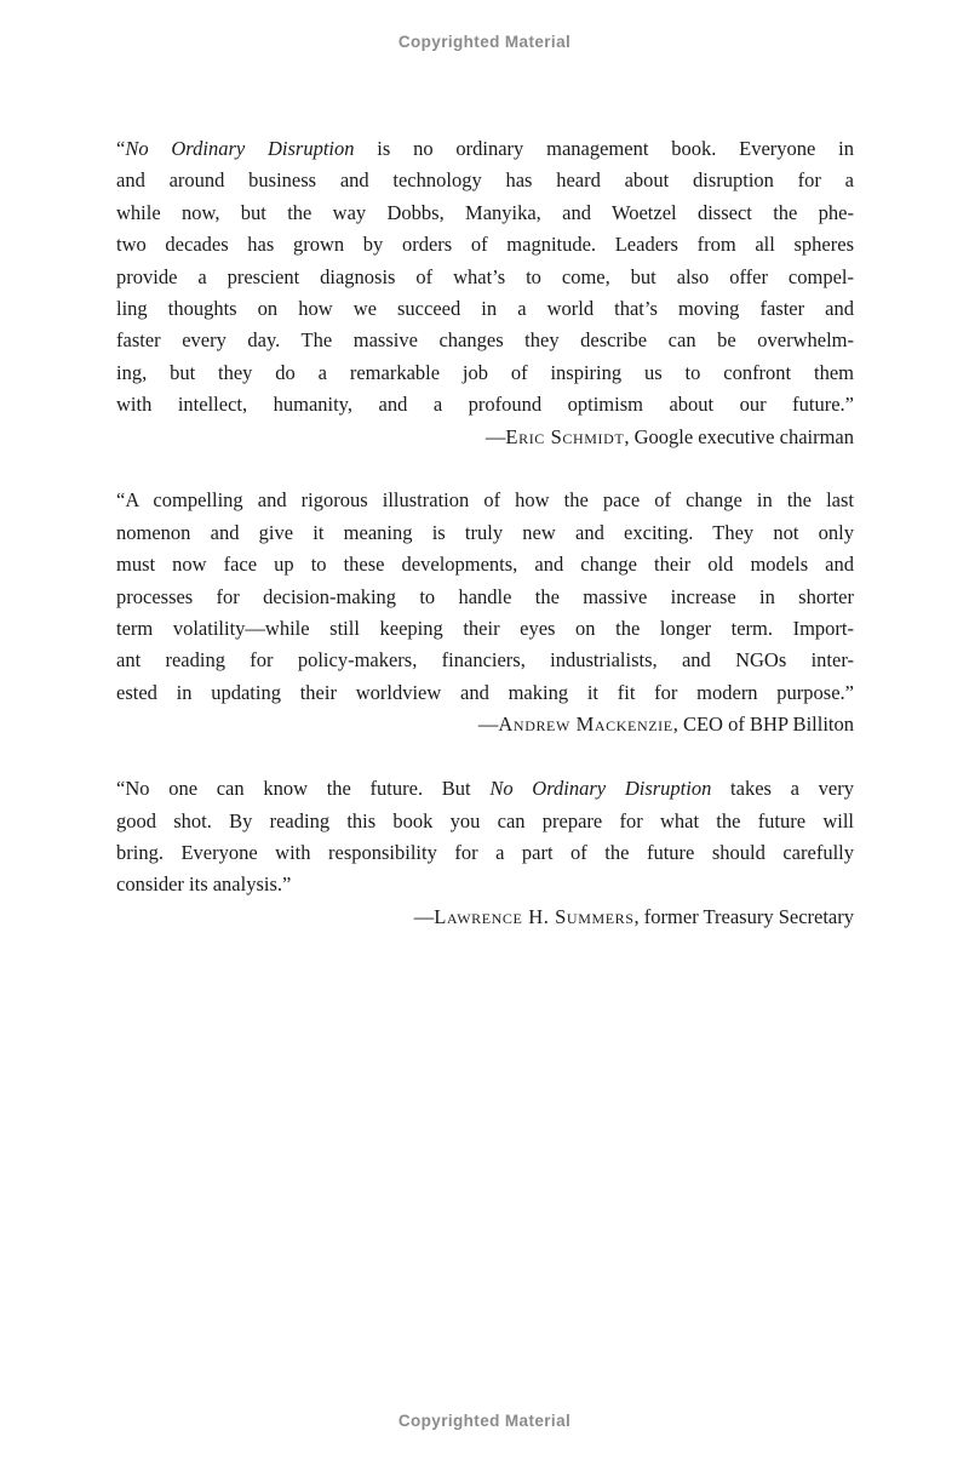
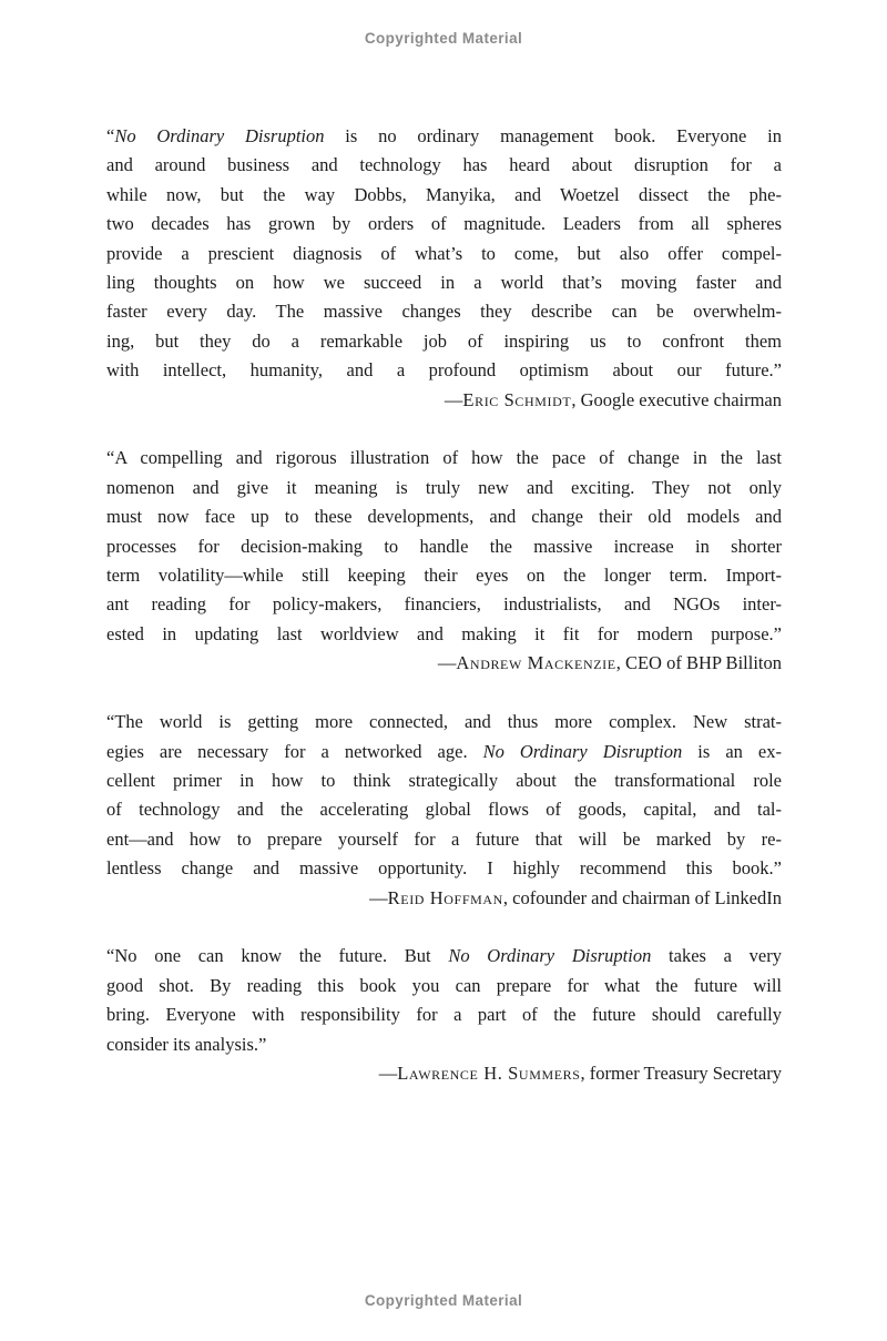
  Copyrighted Material
  “No Ordinary Disruption is no ordinary management book. Everyone in
  and around business and technology has heard about disruption for a
  while now, but the way Dobbs, Manyika, and Woetzel dissect the phe-
  two decades has grown by orders of magnitude. Leaders from all spheres
  provide a prescient diagnosis of what’s to come, but also offer compel-
  ling thoughts on how we succeed in a world that’s moving faster and
  faster every day. The massive changes they describe can be overwhelm-
  ing, but they do a remarkable job of inspiring us to confront them
  with intellect, humanity, and a profound optimism about our future.”
  —Eric Schmidt, Google executive chairman
  “A compelling and rigorous illustration of how the pace of change in the last
  nomenon and give it meaning is truly new and exciting. They not only
  must now face up to these developments, and change their old models and
  processes for decision-making to handle the massive increase in shorter
  term volatility—while still keeping their eyes on the longer term. Import-
  ant reading for policy-makers, financiers, industrialists, and NGOs inter-
- ested in updating their worldview and making it fit for modern purpose.”
+ ested in updating last worldview and making it fit for modern purpose.”
  —Andrew Mackenzie, CEO of BHP Billiton
+ “The world is getting more connected, and thus more complex. New strat-
+ egies are necessary for a networked age. No Ordinary Disruption is an ex-
+ cellent primer in how to think strategically about the transformational role
+ of technology and the accelerating global flows of goods, capital, and tal-
+ ent—and how to prepare yourself for a future that will be marked by re-
+ lentless change and massive opportunity. I highly recommend this book.”
+ —Reid Hoffman, cofounder and chairman of LinkedIn
  “No one can know the future. But No Ordinary Disruption takes a very
  good shot. By reading this book you can prepare for what the future will
  bring. Everyone with responsibility for a part of the future should carefully
  consider its analysis.”
  —Lawrence H. Summers, former Treasury Secretary
  Copyrighted Material
